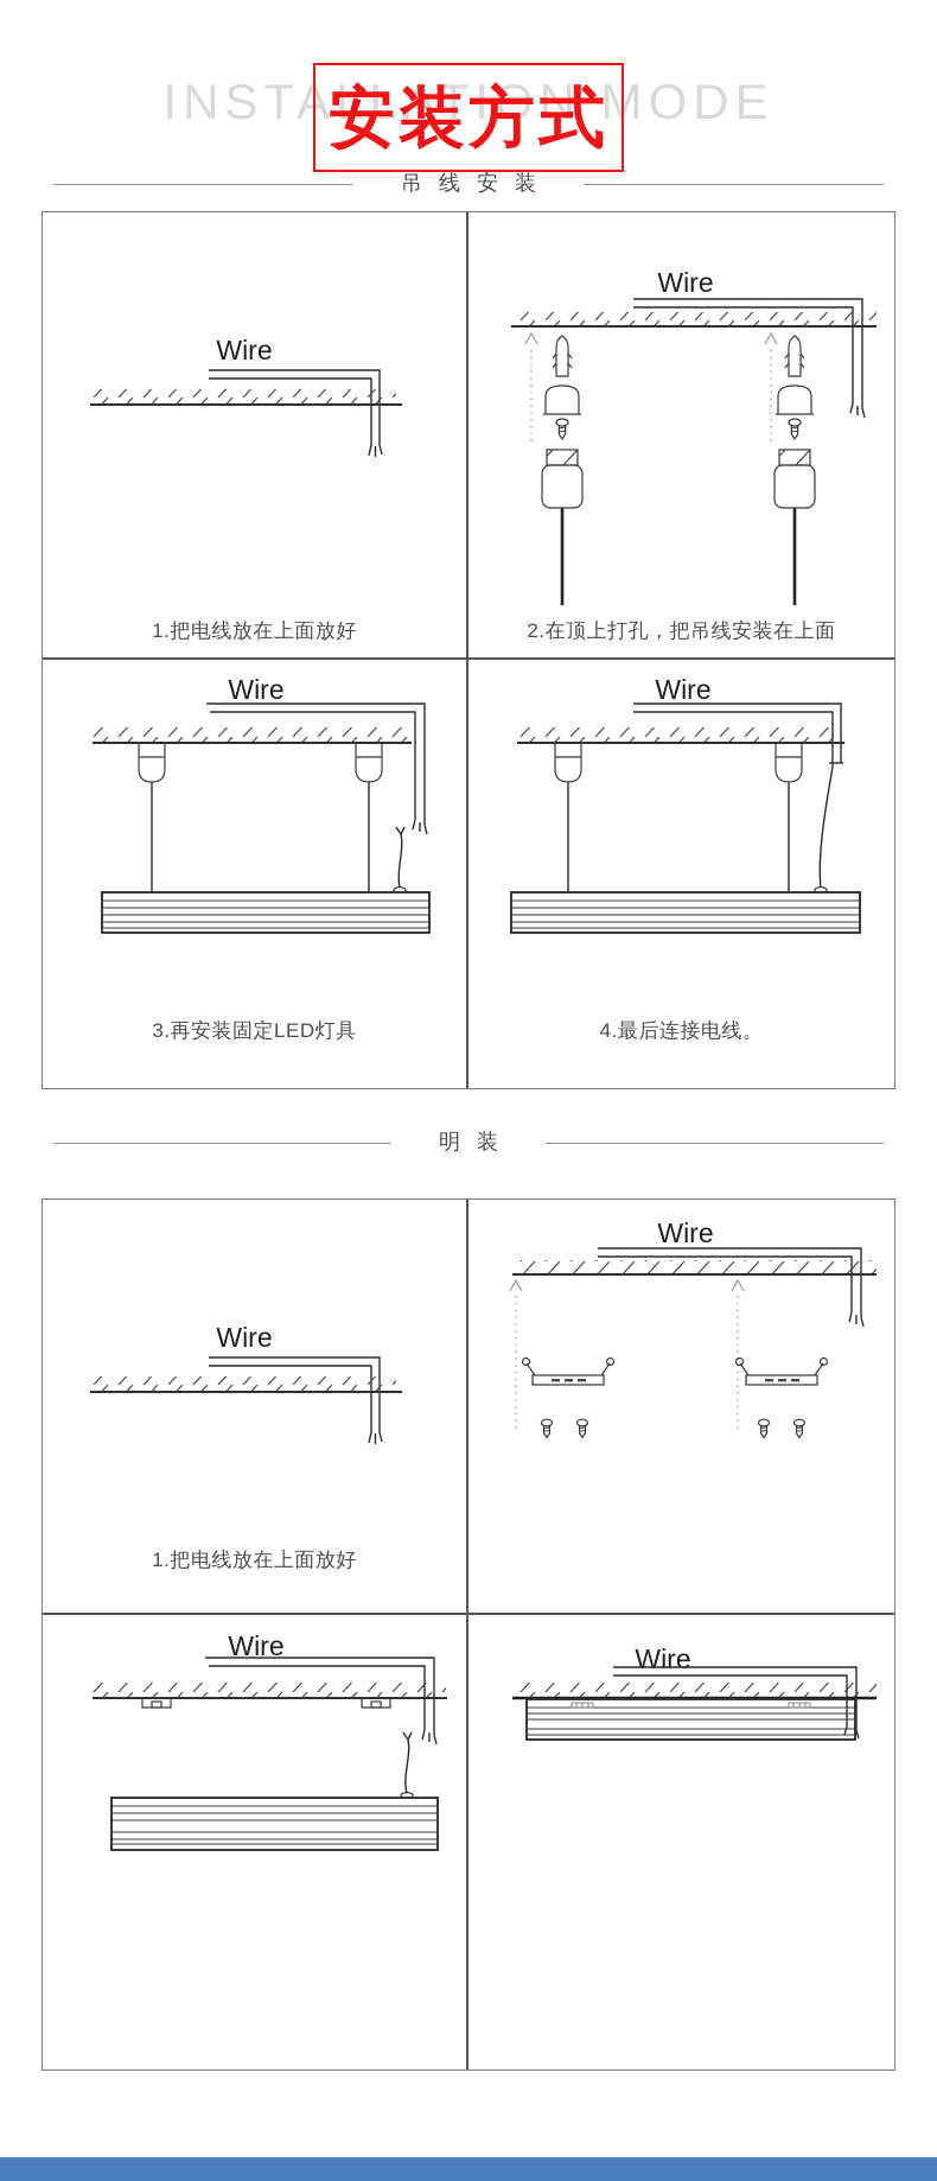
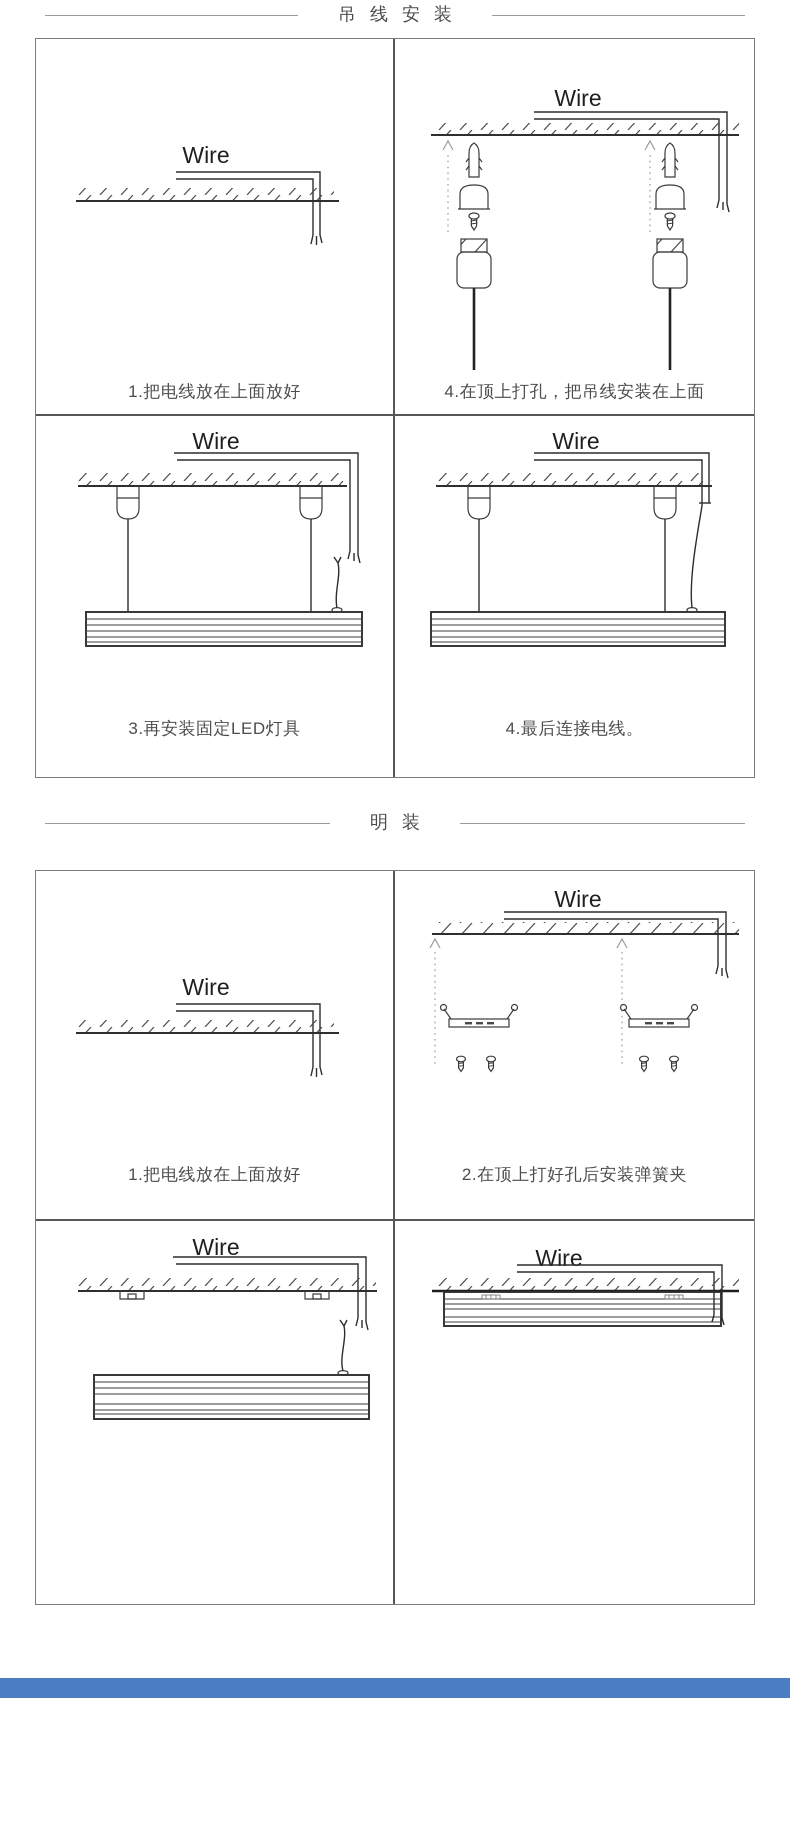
- INSTALLATION MODE
- 安装方式
  吊线安装
  Wire
  1.把电线放在上面放好
  Wire
- 2.在顶上打孔，把吊线安装在上面
+ 4.在顶上打孔，把吊线安装在上面
  Wire
  3.再安装固定LED灯具
  Wire
  4.最后连接电线。
  明装
  Wire
  1.把电线放在上面放好
  Wire
+ 2.在顶上打好孔后安装弹簧夹
  Wire
  Wire
